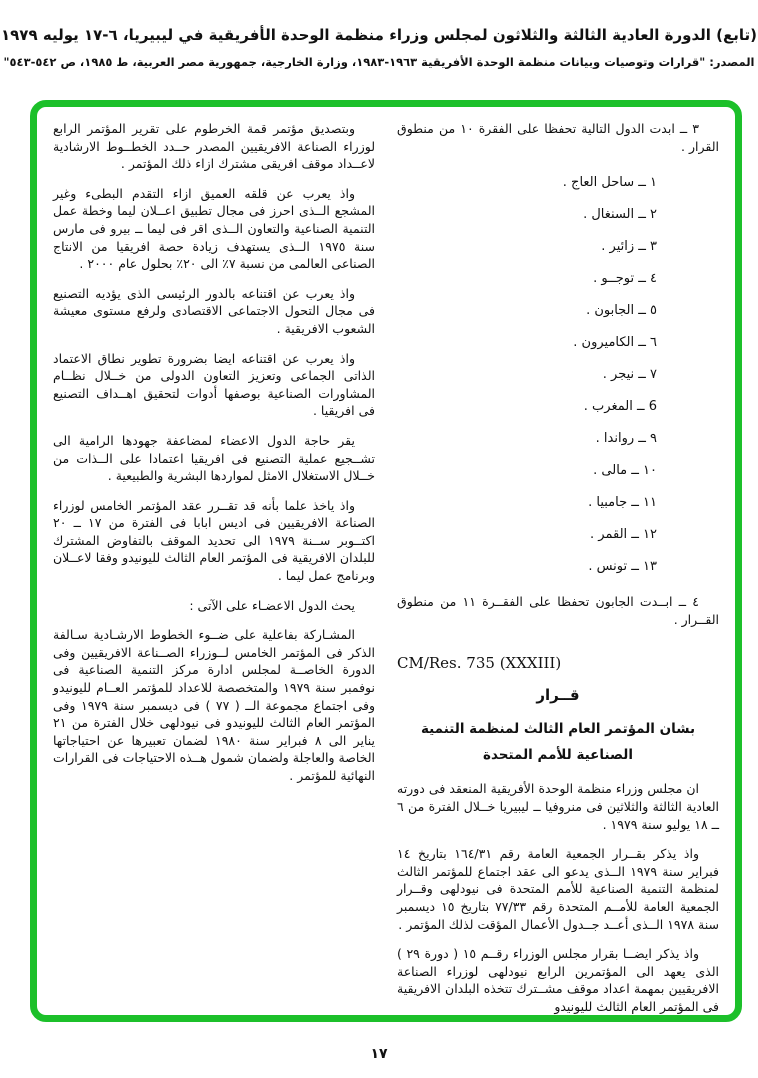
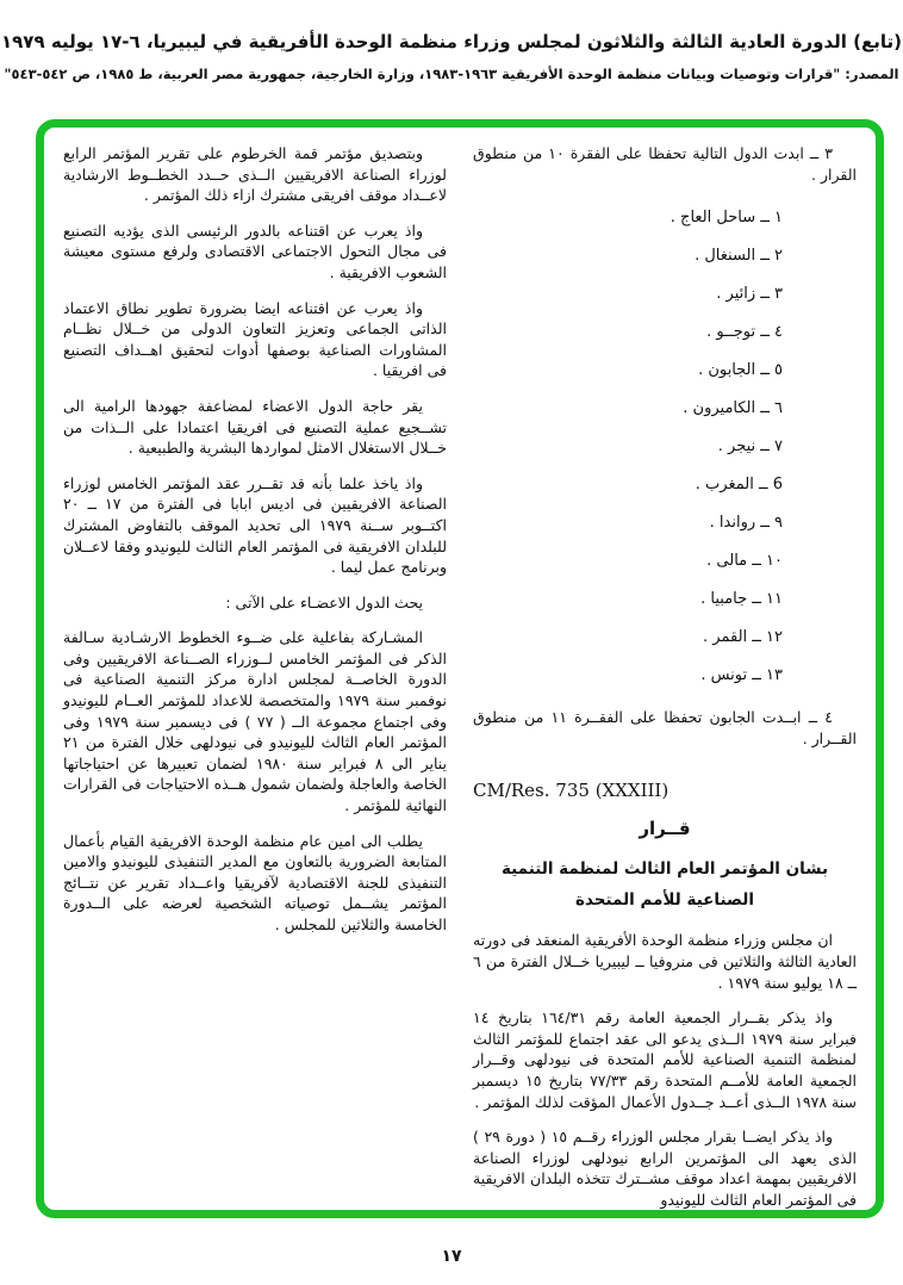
  (تابع) الدورة العادية الثالثة والثلاثون لمجلس وزراء منظمة الوحدة الأفريقية في ليبيريا، ٦-١٧ يوليه ١٩٧٩
  المصدر: "قرارات وتوصيات وبيانات منظمة الوحدة الأفريقية ١٩٦٣-١٩٨٣، وزارة الخارجية، جمهورية مصر العربية، ط ١٩٨٥، ص ٥٤٢-٥٤٣"
  ٣ ــ ابدت الدول التالية تحفظا على الفقرة ١٠ من منطوق القرار .
  ١ ــ ساحل العاج .
  ٢ ــ السنغال .
  ٣ ــ زائير .
  ٤ ــ توجــو .
  ٥ ــ الجابون .
  ٦ ــ الكاميرون .
  ٧ ــ نيجر .
  6 ــ المغرب .
  ٩ ــ رواندا .
  ١٠ ــ مالى .
  ١١ ــ جامبيا .
  ١٢ ــ القمر .
  ١٣ ــ تونس .
  ٤ ــ ابــدت الجابون تحفظا على الفقــرة ١١ من منطوق القــرار .
  CM/Res. 735 (XXXIII)
  قــرار
  بشان المؤتمر العام الثالث لمنظمة التنمية
  الصناعية للأمم المتحدة
  ان مجلس وزراء منظمة الوحدة الأفريقية المنعقد فى دورته العادية الثالثة والثلاثين فى منروفيا ــ ليبيريا خــلال الفترة من ٦ ــ ١٨ يوليو سنة ١٩٧٩ .
  واذ يذكر بقــرار الجمعية العامة رقم ١٦٤/٣١ بتاريخ ١٤ فبراير سنة ١٩٧٩ الــذى يدعو الى عقد اجتماع للمؤتمر الثالث لمنظمة التنمية الصناعية للأمم المتحدة فى نيودلهى وقــرار الجمعية العامة للأمــم المتحدة رقم ٧٧/٣٣ بتاريخ ١٥ ديسمبر سنة ١٩٧٨ الــذى أعــد جــدول الأعمال المؤقت لذلك المؤتمر .
  واذ يذكر ايضــا بقرار مجلس الوزراء رقــم ١٥ ( دورة ٢٩ ) الذى يعهد الى المؤتمرين الرابع نيودلهى لوزراء الصناعة الافريقيين بمهمة اعداد موقف مشــترك تتخذه البلدان الافريقية فى المؤتمر العام الثالث لليونيدو
- وبتصديق مؤتمر قمة الخرطوم على تقرير المؤتمر الرابع لوزراء الصناعة الافريقيين المصدر حــدد الخطــوط الارشادية لاعــداد موقف افريقى مشترك ازاء ذلك المؤتمر .
+ وبتصديق مؤتمر قمة الخرطوم على تقرير المؤتمر الرابع لوزراء الصناعة الافريقيين الــذى حــدد الخطــوط الارشادية لاعــداد موقف افريقى مشترك ازاء ذلك المؤتمر .
- واذ يعرب عن قلقه العميق ازاء التقدم البطىء وغير المشجع الــذى احرز فى مجال تطبيق اعــلان ليما وخطة عمل التنمية الصناعية والتعاون الــذى اقر فى ليما ــ بيرو فى مارس سنة ١٩٧٥ الــذى يستهدف زيادة حصة افريقيا من الانتاج الصناعى العالمى من نسبة ٧٪ الى ٢٠٪ بحلول عام ٢٠٠٠ .
  واذ يعرب عن اقتناعه بالدور الرئيسى الذى يؤديه التصنيع فى مجال التحول الاجتماعى الاقتصادى ولرفع مستوى معيشة الشعوب الافريقية .
  واذ يعرب عن اقتناعه ايضا بضرورة تطوير نطاق الاعتماد الذاتى الجماعى وتعزيز التعاون الدولى من خــلال نظــام المشاورات الصناعية بوصفها أدوات لتحقيق اهــداف التصنيع فى افريقيا .
  يقر حاجة الدول الاعضاء لمضاعفة جهودها الرامية الى تشــجيع عملية التصنيع فى افريقيا اعتمادا على الــذات من خــلال الاستغلال الامثل لمواردها البشرية والطبيعية .
  واذ ياخذ علما بأنه قد تقــرر عقد المؤتمر الخامس لوزراء الصناعة الافريقيين فى اديس ابابا فى الفترة من ١٧ ــ ٢٠ اكتــوبر ســنة ١٩٧٩ الى تحديد الموقف بالتفاوض المشترك للبلدان الافريقية فى المؤتمر العام الثالث لليونيدو وفقا لاعــلان وبرنامج عمل ليما .
  يحث الدول الاعضـاء على الآتى :
  المشـاركة بفاعلية على ضــوء الخطوط الارشـادية سـالفة الذكر فى المؤتمر الخامس لــوزراء الصــناعة الافريقيين وفى الدورة الخاصــة لمجلس ادارة مركز التنمية الصناعية فى نوفمبر سنة ١٩٧٩ والمتخصصة للاعداد للمؤتمر العــام لليونيدو وفى اجتماع مجموعة الــ ( ٧٧ ) فى ديسمبر سنة ١٩٧٩ وفى المؤتمر العام الثالث لليونيدو فى نيودلهى خلال الفترة من ٢١ يناير الى ٨ فبراير سنة ١٩٨٠ لضمان تعبيرها عن احتياجاتها الخاصة والعاجلة ولضمان شمول هــذه الاحتياجات فى القرارات النهائية للمؤتمر .
+ يطلب الى امين عام منظمة الوحدة الافريقية القيام بأعمال المتابعة الضرورية بالتعاون مع المدير التنفيذى لليونيدو والامين التنفيذى للجنة الاقتصادية لآفريقيا واعــداد تقرير عن نتــائج المؤتمر يشــمل توصياته الشخصية لعرضه على الــدورة الخامسة والثلاثين للمجلس .
  ١٧
